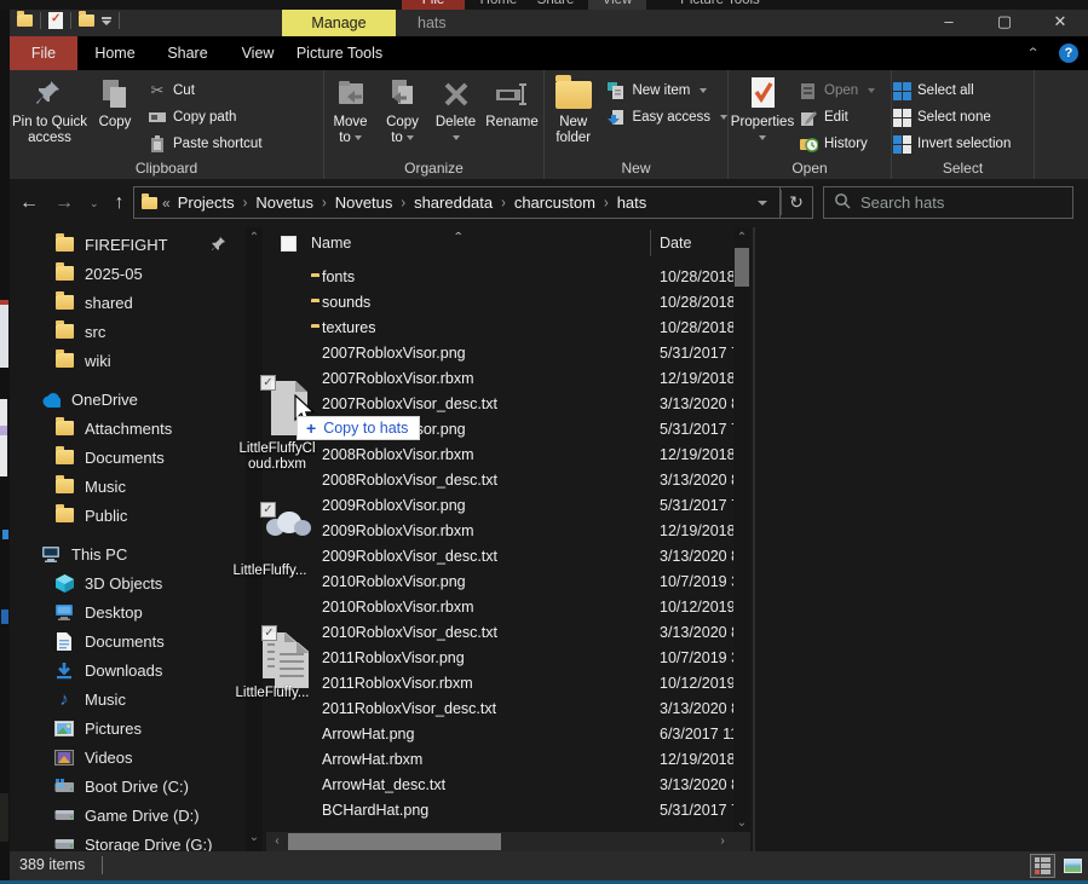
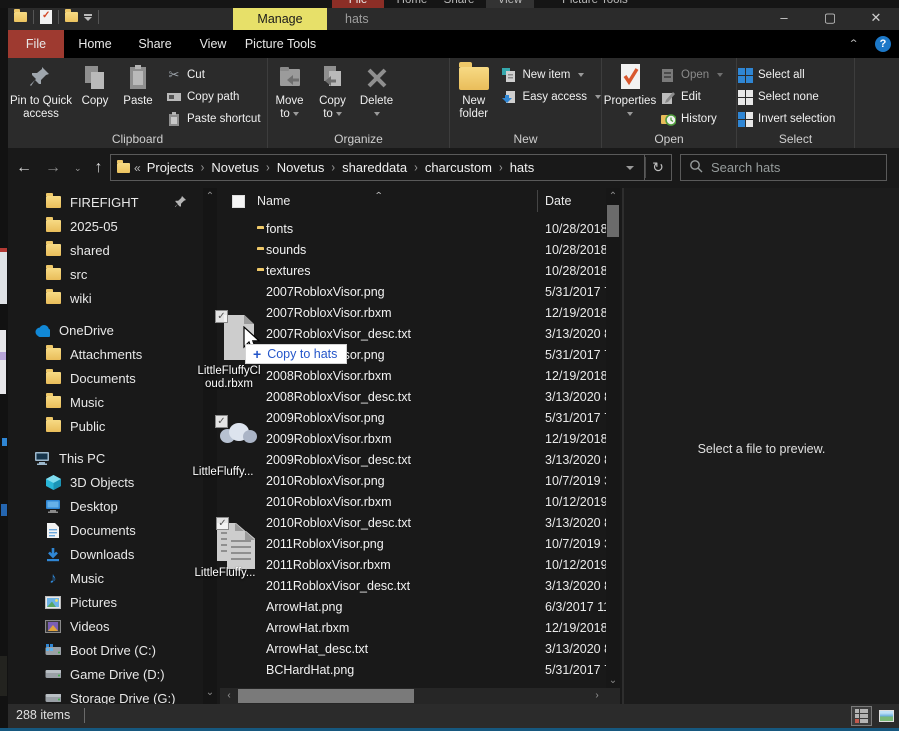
  File
  Home
  Share
  View
  Picture Tools
  Manage
  hats
  –
  ▢
  ✕
  File
  Home
  Share
  View
  Picture Tools
  ⌃
  ?
  Pin to Quick
  access
  Copy
+ Paste
  ✂
  Cut
  Copy path
  Paste shortcut
  Clipboard
  Move
  to
  Copy
  to
  Delete
- Rename
  Organize
  New
  folder
  New item
  Easy access
  New
  Properties
  Open
  Edit
  History
  Open
  Select all
  Select none
  Invert selection
  Select
  ←
  →
  ⌄
  ↑
  «
  Projects
  ›
  Novetus
  ›
  Novetus
  ›
  shareddata
  ›
  charcustom
  ›
  hats
  ↻
  Search hats
  FIREFIGHT
  2025-05
  shared
  src
  wiki
  OneDrive
  Attachments
  Documents
  Music
  Public
  This PC
  3D Objects
  Desktop
  Documents
  Downloads
  ♪
  Music
  Pictures
  Videos
  Boot Drive (C:)
  Game Drive (D:)
  Storage Drive (G:)
  ⌃
  ⌄
  Name
  ⌃
  Date
  fonts
  10/28/2018
  sounds
  10/28/2018
  textures
  10/28/2018
  2007RobloxVisor.png
  5/31/2017
  2007RobloxVisor.rbxm
  12/19/2018
  2007RobloxVisor_desc.txt
  3/13/2020
  5/31/2017
  2008RobloxVisor.rbxm
  12/19/2018
  2008RobloxVisor_desc.txt
  3/13/2020
  2009RobloxVisor.png
  5/31/2017
  2009RobloxVisor.rbxm
  12/19/2018
  2009RobloxVisor_desc.txt
  3/13/2020
  2010RobloxVisor.png
  10/7/2019
  2010RobloxVisor.rbxm
  10/12/2019
  2010RobloxVisor_desc.txt
  3/13/2020
  2011RobloxVisor.png
  10/7/2019
  2011RobloxVisor.rbxm
  10/12/2019
  2011RobloxVisor_desc.txt
  3/13/2020
  ArrowHat.png
  6/3/2017 1
  ArrowHat.rbxm
  12/19/2018
  ArrowHat_desc.txt
  3/13/2020
  BCHardHat.png
  5/31/2017
  ⌃
  ⌄
  ‹
  ›
+ Select a file to preview.
- 389 items
+ 288 items
  ✓
  LittleFluffyCl
  oud.rbxm
  ✓
  LittleFluffy...
  ✓
  LittleFluffy...
  +
  Copy to hats
